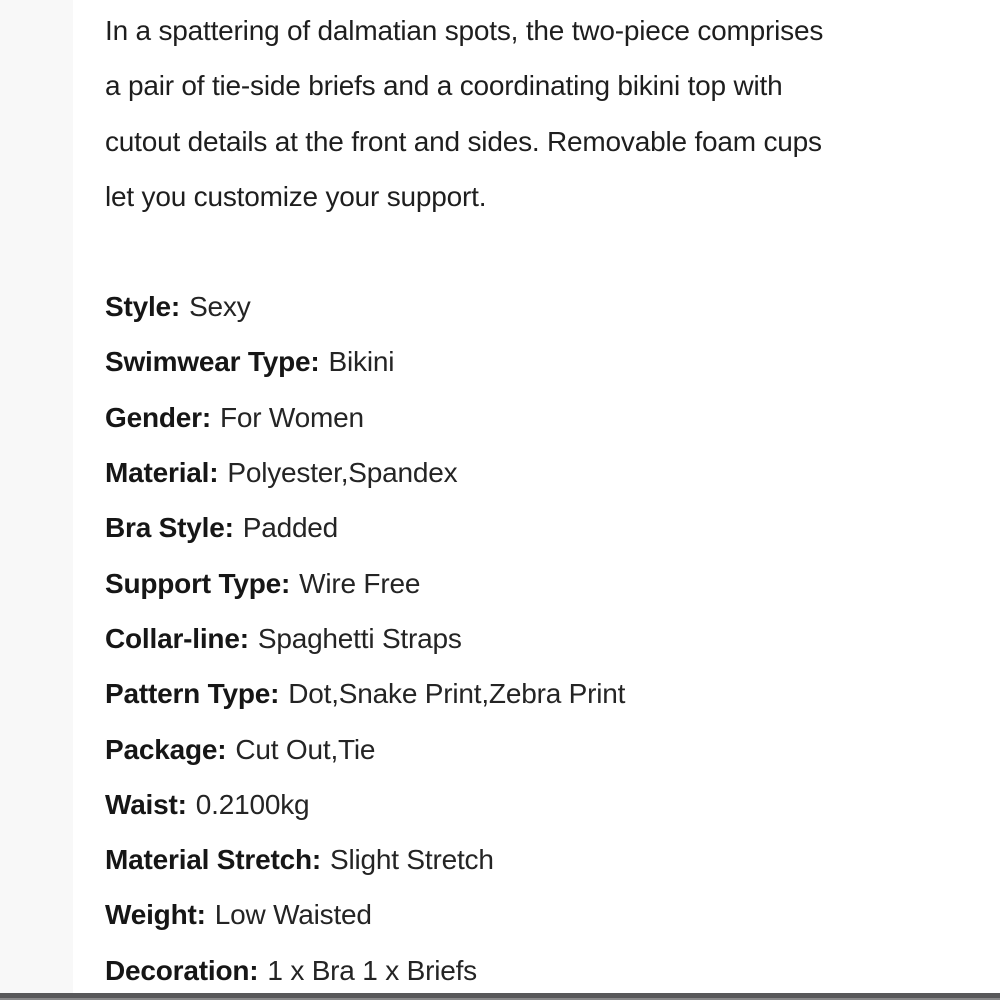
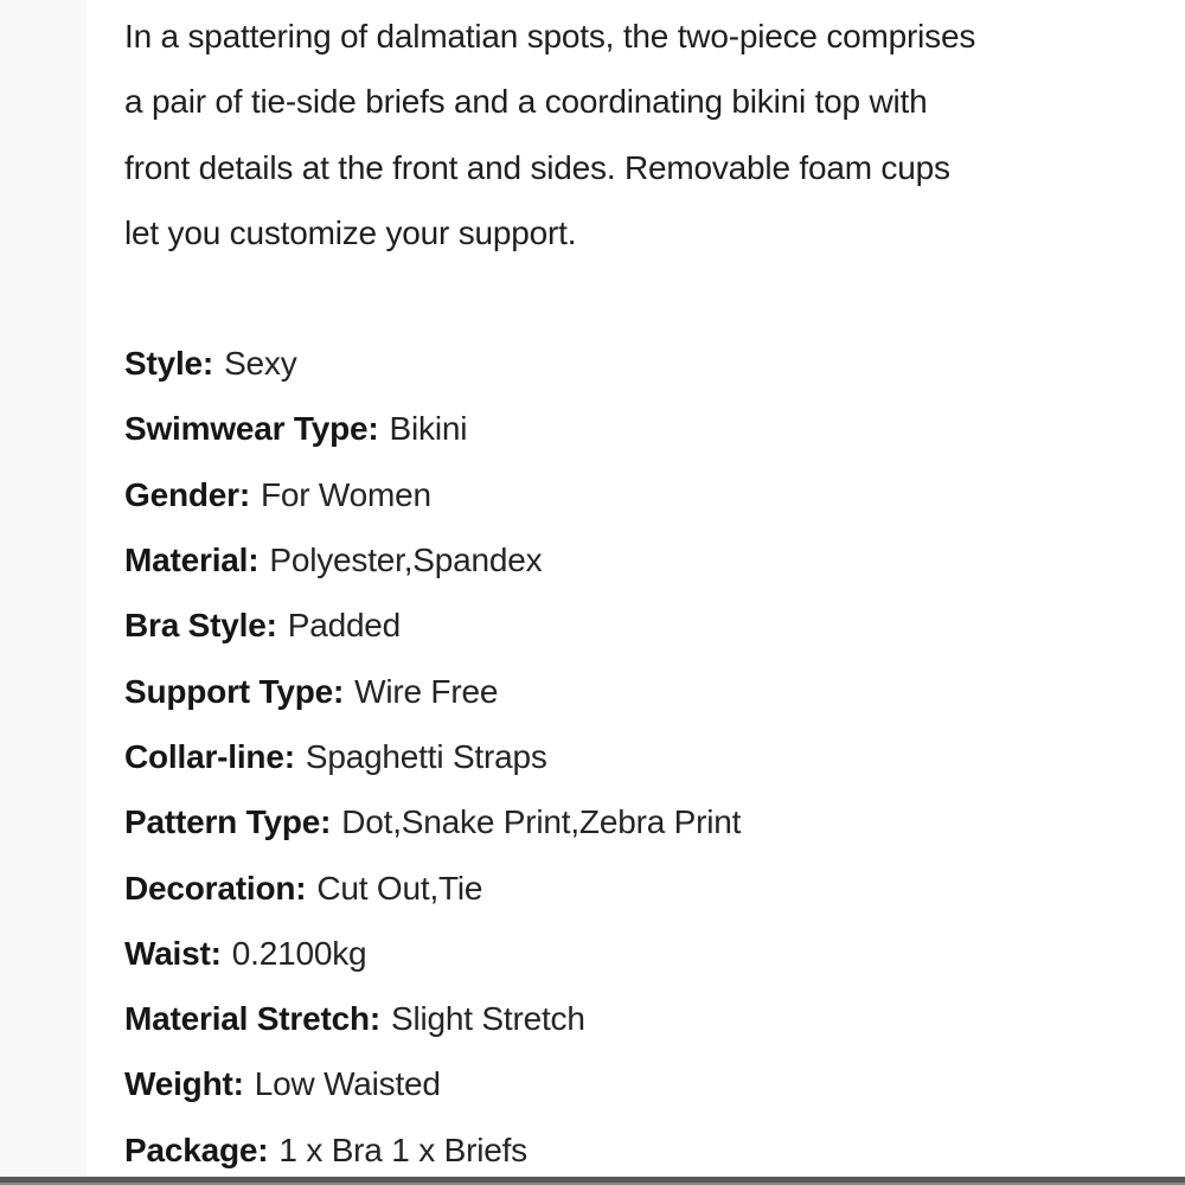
  In a spattering of dalmatian spots, the two-piece comprises
  a pair of tie-side briefs and a coordinating bikini top with
- cutout details at the front and sides. Removable foam cups
+ front details at the front and sides. Removable foam cups
  let you customize your support.
  Style: Sexy
  Swimwear Type: Bikini
  Gender: For Women
  Material: Polyester,Spandex
  Bra Style: Padded
  Support Type: Wire Free
  Collar-line: Spaghetti Straps
  Pattern Type: Dot,Snake Print,Zebra Print
- Package: Cut Out,Tie
+ Decoration: Cut Out,Tie
  Waist: 0.2100kg
  Material Stretch: Slight Stretch
  Weight: Low Waisted
- Decoration: 1 x Bra 1 x Briefs
+ Package: 1 x Bra 1 x Briefs
